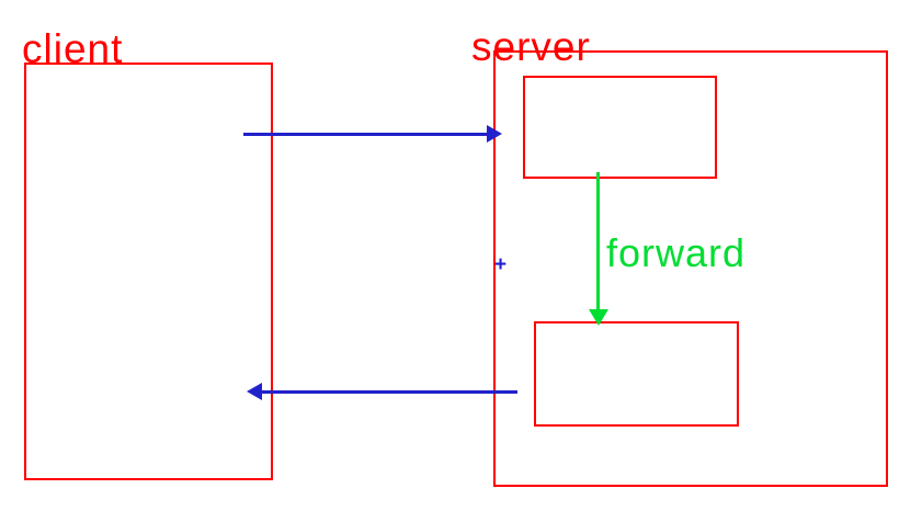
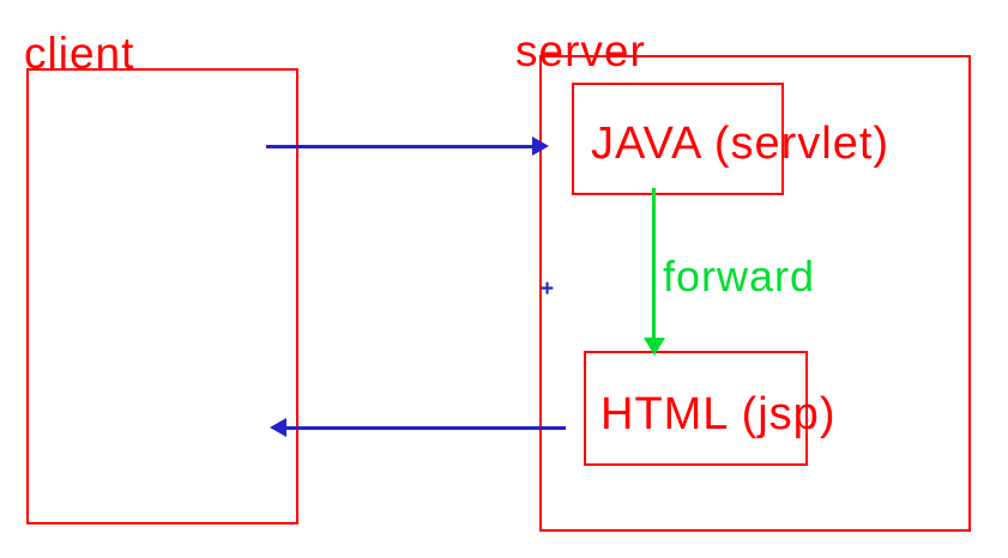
  client
  server
+ JAVA (servlet)
+ HTML (jsp)
  forward
  +
